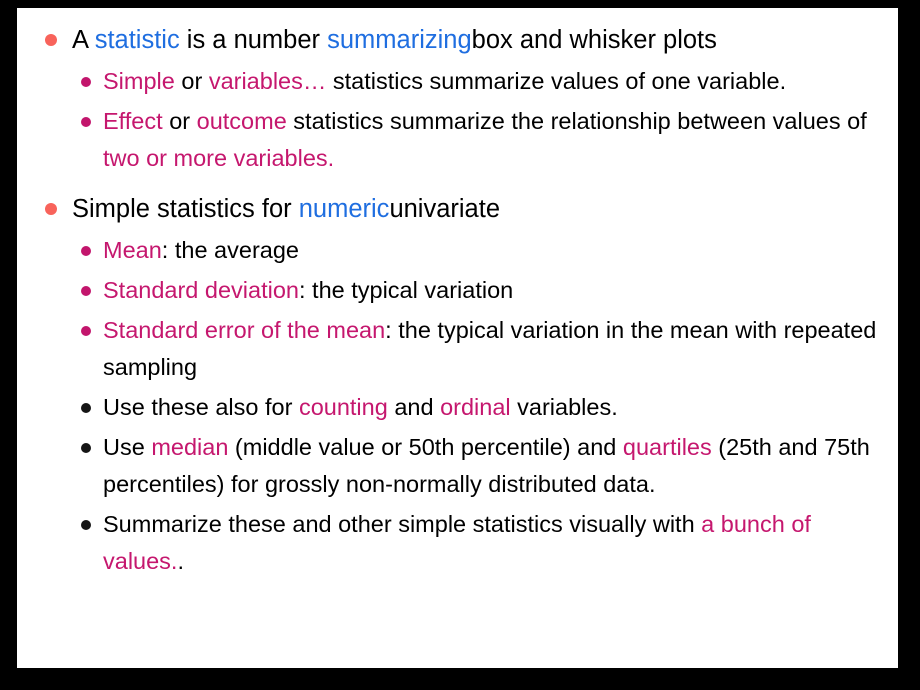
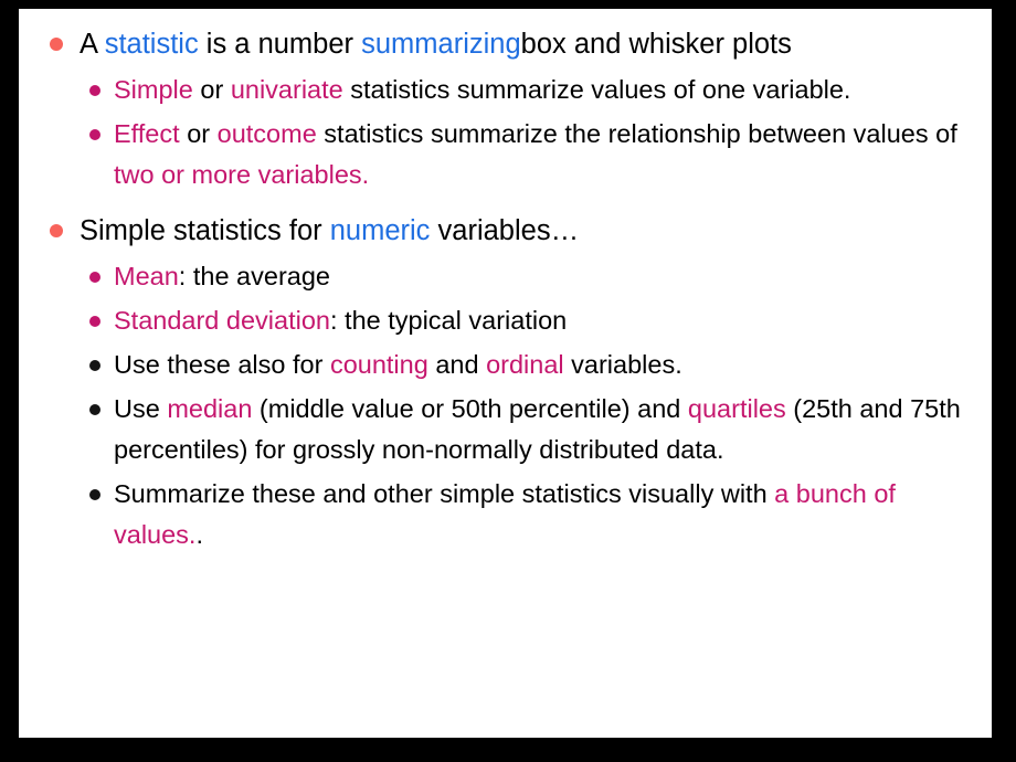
  A statistic is a number summarizingbox and whisker plots
- Simple or variables… statistics summarize values of one variable.
+ Simple or univariate statistics summarize values of one variable.
  Effect or outcome statistics summarize the relationship between values of two or more variables.
- Simple statistics for numericunivariate
+ Simple statistics for numeric variables…
  Mean: the average
  Standard deviation: the typical variation
- Standard error of the mean: the typical variation in the mean with repeated sampling
  Use these also for counting and ordinal variables.
  Use median (middle value or 50th percentile) and quartiles (25th and 75th percentiles) for grossly non-normally distributed data.
  Summarize these and other simple statistics visually with a bunch of values..
